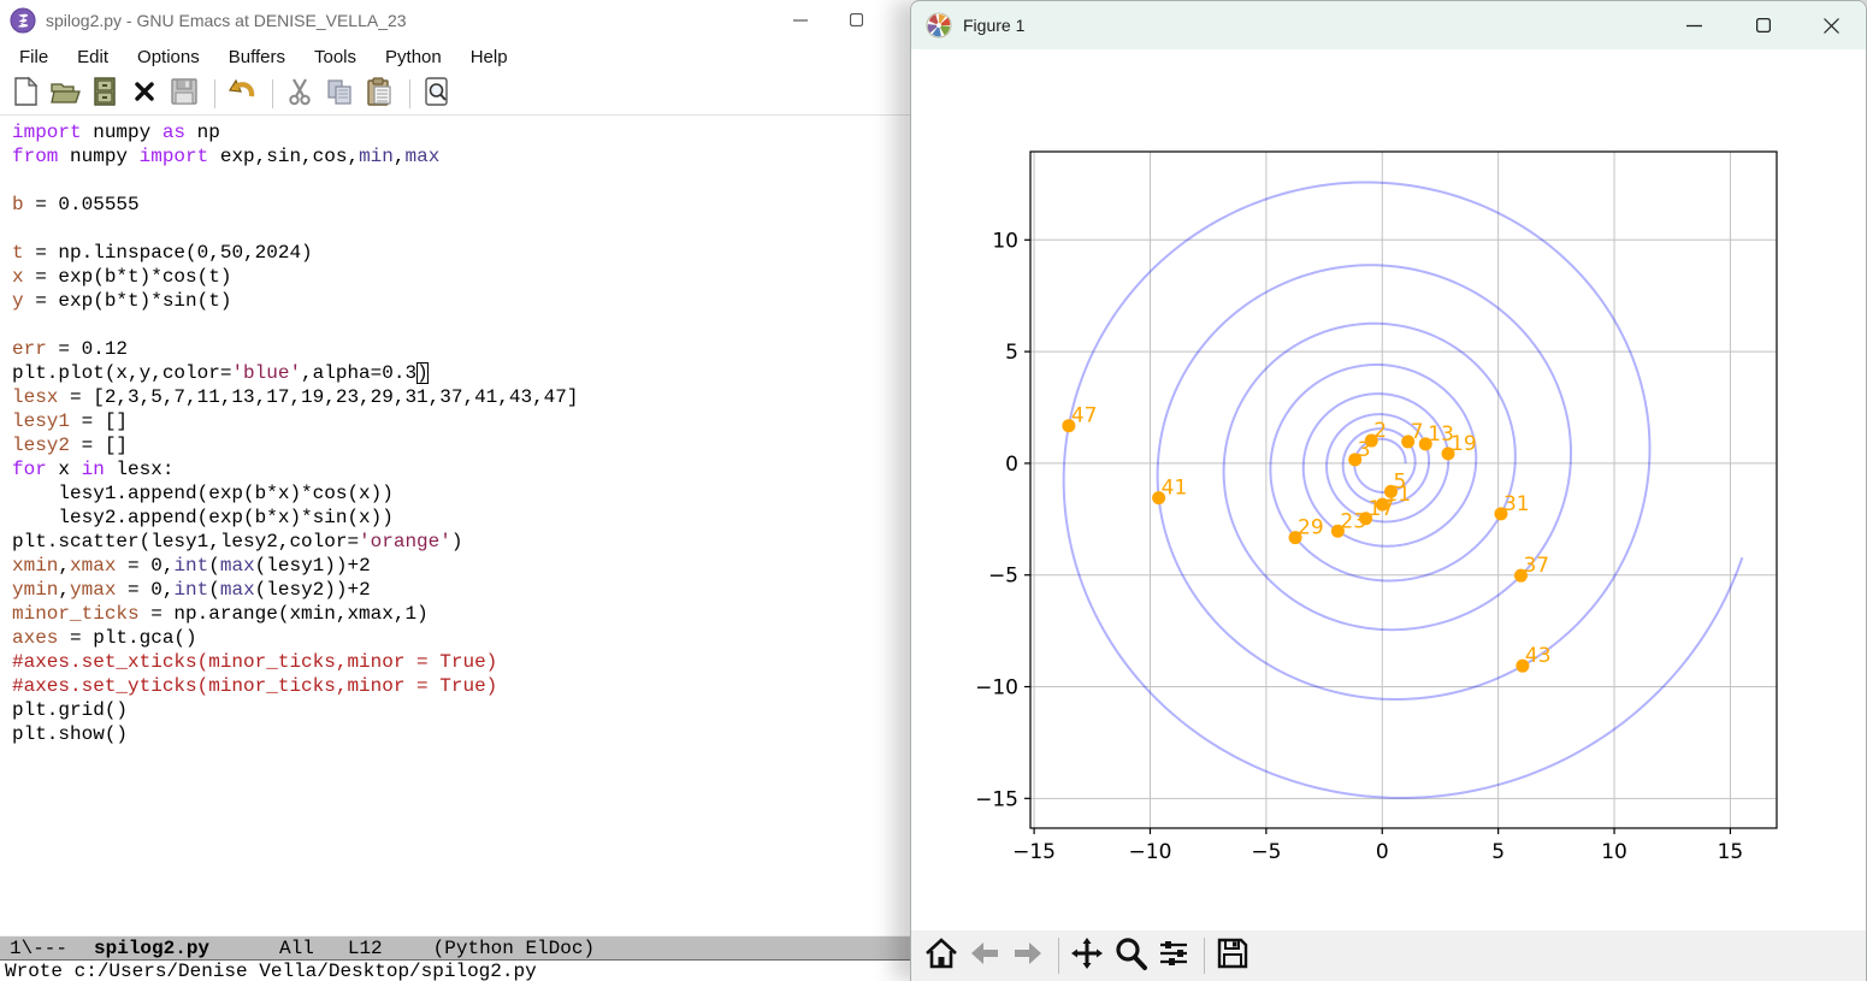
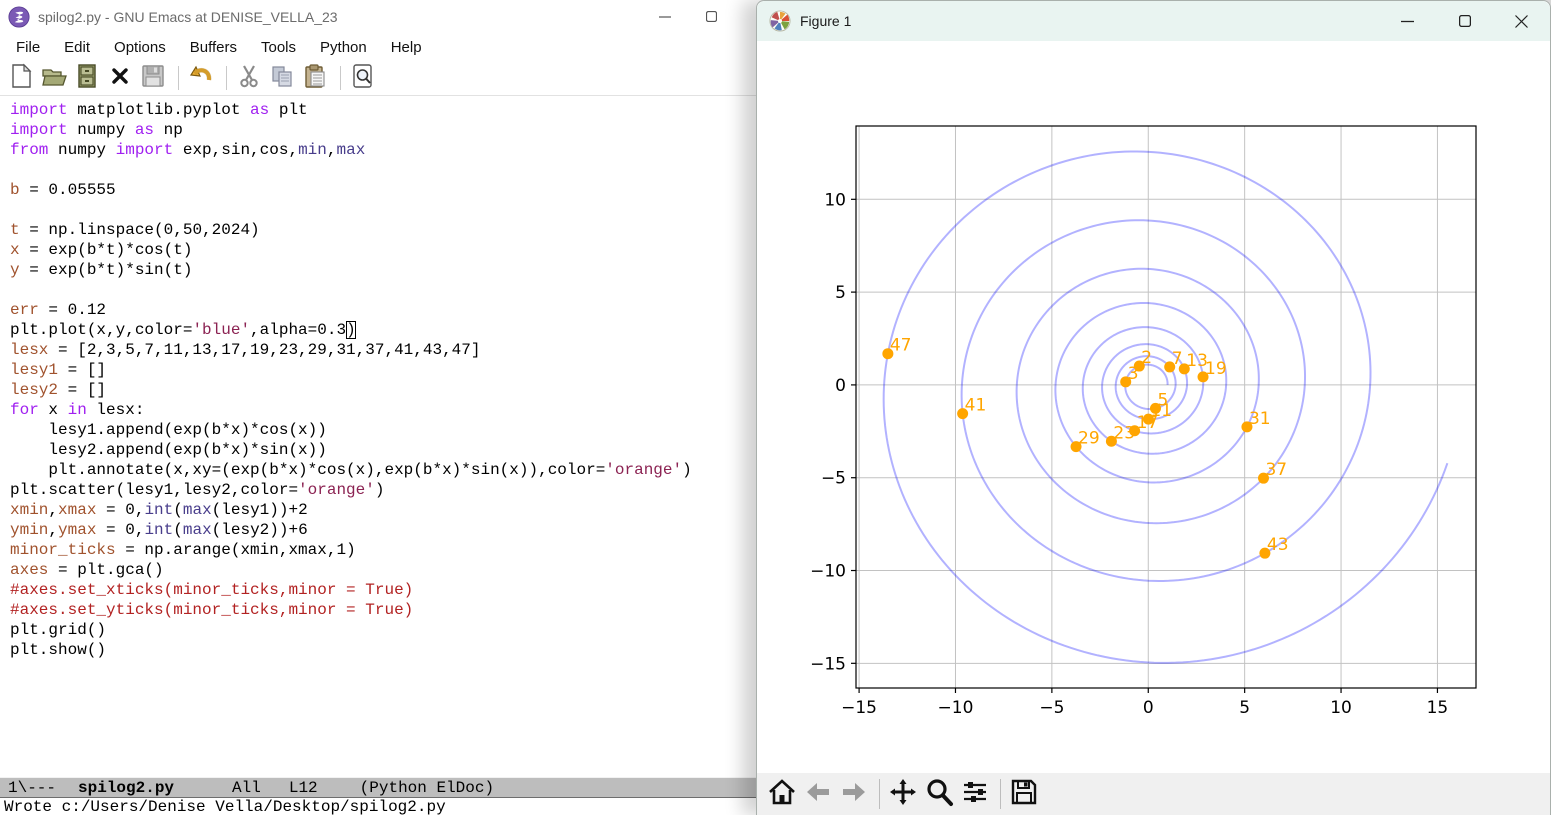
  spilog2.py - GNU Emacs at DENISE_VELLA_23
  File
  Edit
  Options
  Buffers
  Tools
  Python
  Help
+ import matplotlib.pyplot as plt
  import numpy as np
  from numpy import exp,sin,cos,min,max
  b = 0.05555
  t = np.linspace(0,50,2024)
  x = exp(b*t)*cos(t)
  y = exp(b*t)*sin(t)
  err = 0.12
  plt.plot(x,y,color='blue',alpha=0.3)
  lesx = [2,3,5,7,11,13,17,19,23,29,31,37,41,43,47]
  lesy1 = []
  lesy2 = []
  for x in lesx:
  lesy1.append(exp(b*x)*cos(x))
  lesy2.append(exp(b*x)*sin(x))
+ plt.annotate(x,xy=(exp(b*x)*cos(x),exp(b*x)*sin(x)),color='orange')
  plt.scatter(lesy1,lesy2,color='orange')
  xmin,xmax = 0,int(max(lesy1))+2
- ymin,ymax = 0,int(max(lesy2))+2
+ ymin,ymax = 0,int(max(lesy2))+6
  minor_ticks = np.arange(xmin,xmax,1)
  axes = plt.gca()
  #axes.set_xticks(minor_ticks,minor = True)
  #axes.set_yticks(minor_ticks,minor = True)
  plt.grid()
  plt.show()
  1\---
  spilog2.py
  All
  L12
  (Python ElDoc)
  Wrote c:/Users/Denise Vella/Desktop/spilog2.py
  Figure 1
  −15
  −10
  −5
  0
  5
  10
  15
  −15
  −10
  −5
  0
  5
  10
  2
  3
  5
  7
  11
  13
  17
  19
  23
  29
  31
  37
  41
  43
  47
